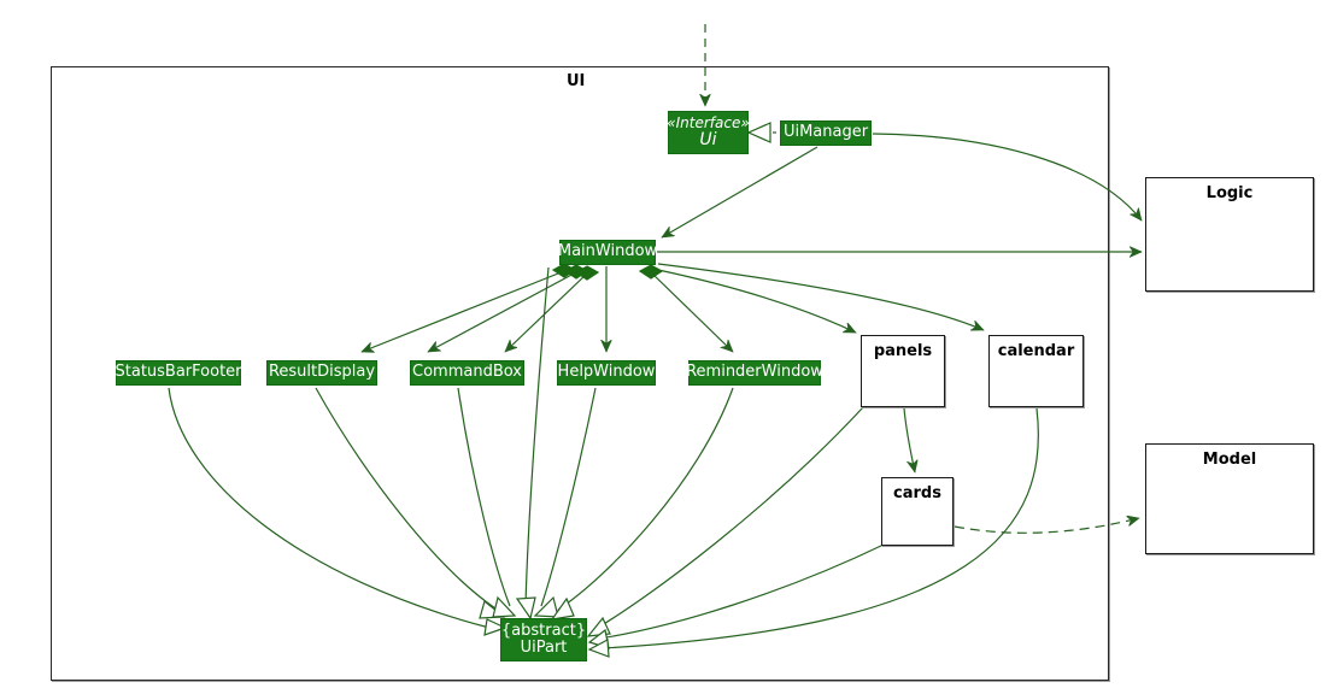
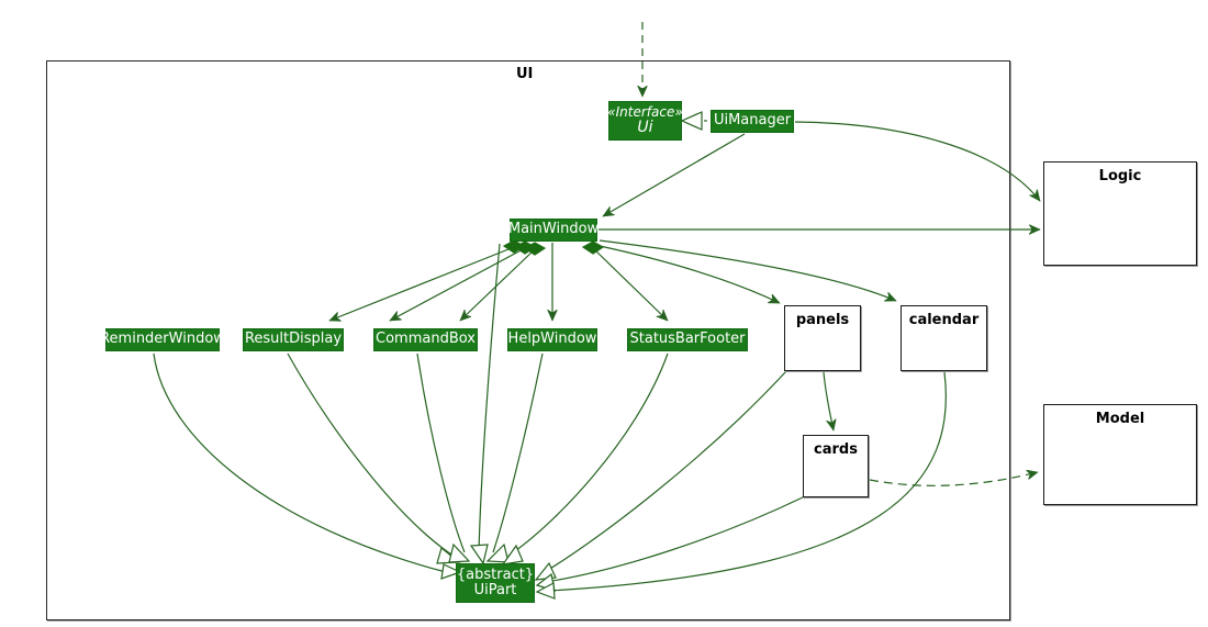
  UI
  «Interface»
  Ui
  UiManager
  MainWindow
- StatusBarFooter
+ ReminderWindow
  ResultDisplay
  CommandBox
  HelpWindow
- ReminderWindow
+ StatusBarFooter
  {abstract}
  UiPart
  panels
  calendar
  cards
  Logic
  Model
